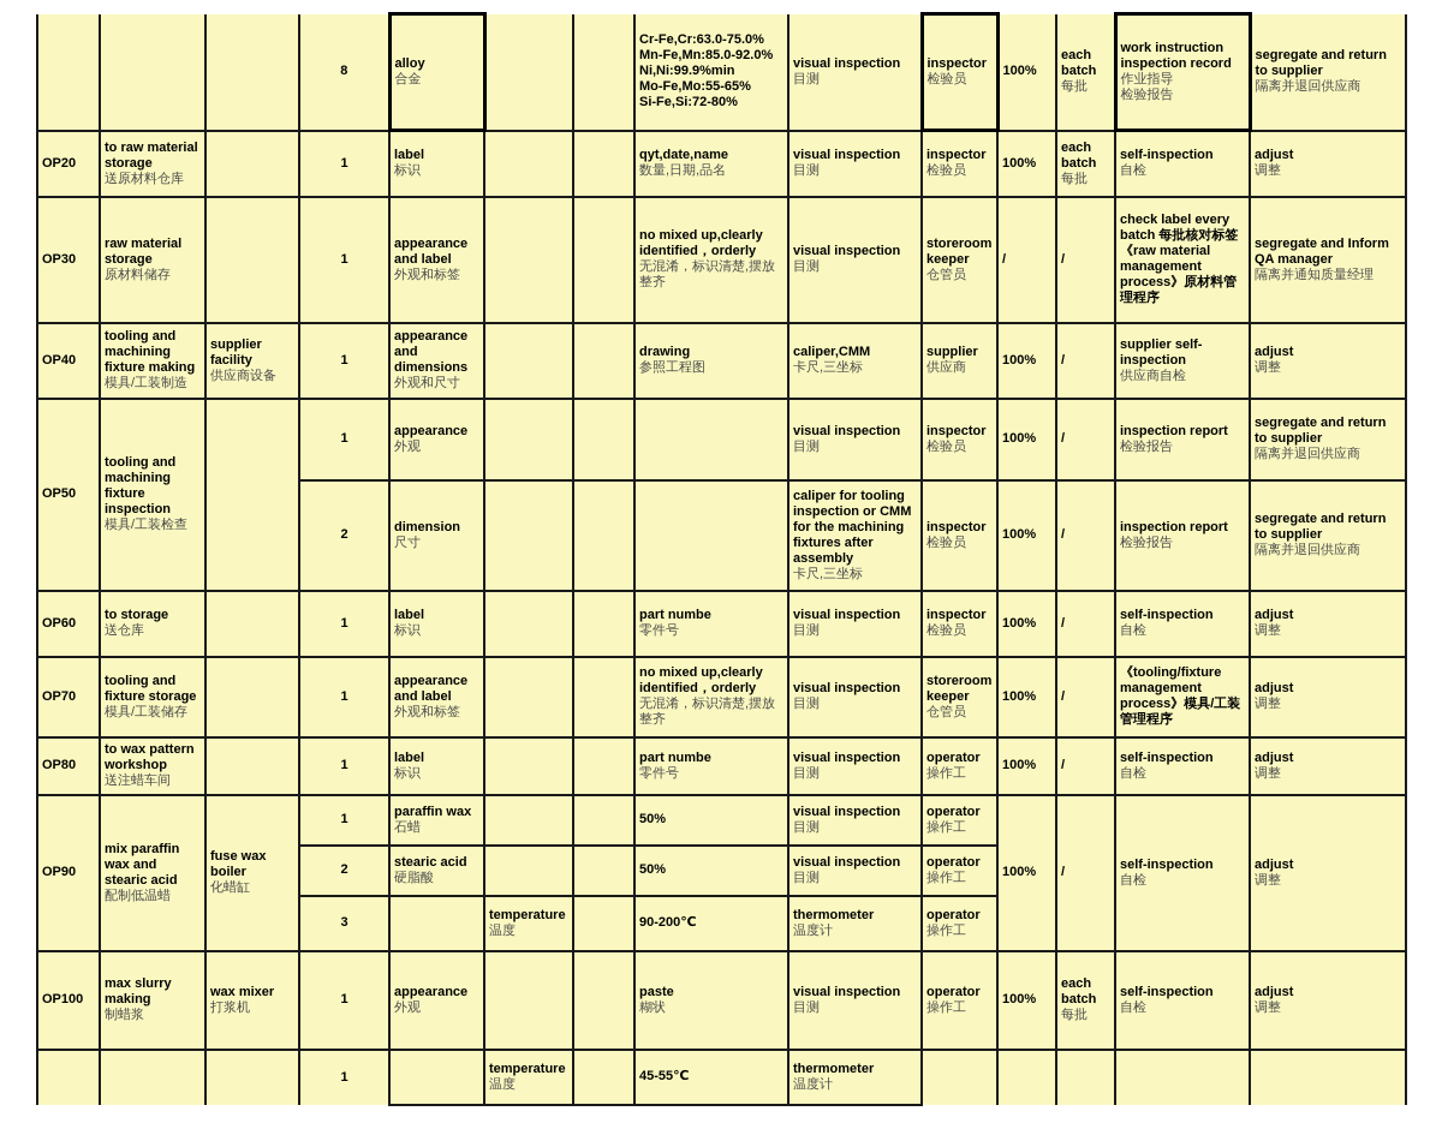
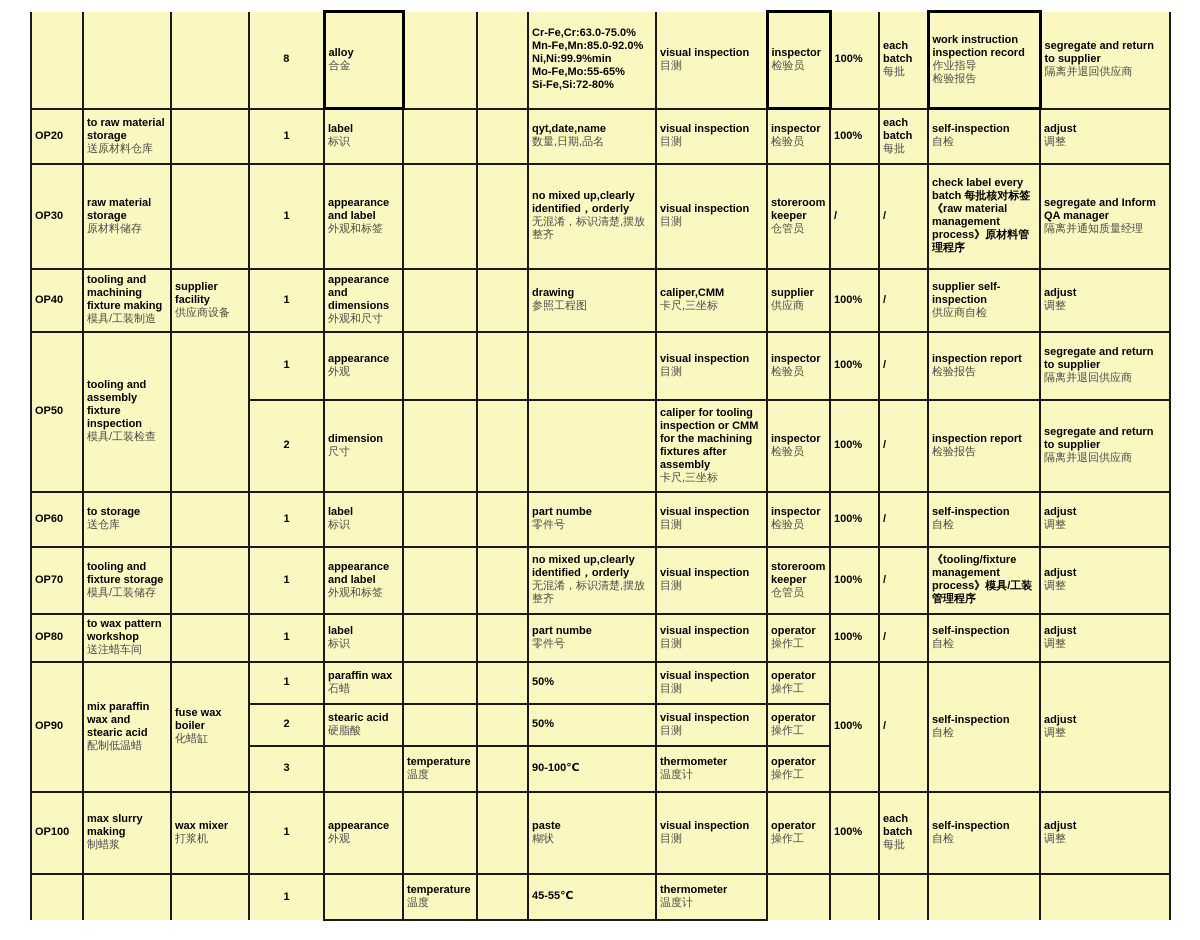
  			8	alloy合金			Cr-Fe,Cr:63.0-75.0% Mn-Fe,Mn:85.0-92.0% Ni,Ni:99.9%min Mo-Fe,Mo:55-65% Si-Fe,Si:72-80%	visual inspection目测	inspector检验员	100%	each batch每批	work instruction inspection record作业指导 检验报告	segregate and return to supplier隔离并退回供应商
  OP20	to raw material storage送原材料仓库		1	label标识			qyt,date,name数量,日期,品名	visual inspection目测	inspector检验员	100%	each batch每批	self-inspection自检	adjust调整
  OP30	raw material storage原材料储存		1	appearance and label外观和标签			no mixed up,clearly identified，orderly无混淆，标识清楚,摆放整齐	visual inspection目测	storeroom keeper仓管员	/	/	check label every batch 每批核对标签 《raw material management process》原材料管理程序	segregate and Inform QA manager隔离并通知质量经理
  OP40	tooling and machining fixture making模具/工装制造	supplier facility供应商设备	1	appearance and dimensions外观和尺寸			drawing参照工程图	caliper,CMM卡尺,三坐标	supplier供应商	100%	/	supplier self-inspection供应商自检	adjust调整
- OP50	tooling and machining fixture inspection模具/工装检查		1	appearance外观				visual inspection目测	inspector检验员	100%	/	inspection report检验报告	segregate and return to supplier隔离并退回供应商
+ OP50	tooling and assembly fixture inspection模具/工装检查		1	appearance外观				visual inspection目测	inspector检验员	100%	/	inspection report检验报告	segregate and return to supplier隔离并退回供应商
  2	dimension尺寸				caliper for tooling inspection or CMM for the machining fixtures after assembly卡尺,三坐标	inspector检验员	100%	/	inspection report检验报告	segregate and return to supplier隔离并退回供应商
  OP60	to storage送仓库		1	label标识			part numbe零件号	visual inspection目测	inspector检验员	100%	/	self-inspection自检	adjust调整
  OP70	tooling and fixture storage模具/工装储存		1	appearance and label外观和标签			no mixed up,clearly identified，orderly无混淆，标识清楚,摆放整齐	visual inspection目测	storeroom keeper仓管员	100%	/	《tooling/fixture management process》模具/工装管理程序	adjust调整
  OP80	to wax pattern workshop送注蜡车间		1	label标识			part numbe零件号	visual inspection目测	operator操作工	100%	/	self-inspection自检	adjust调整
  OP90	mix paraffin wax and stearic acid配制低温蜡	fuse wax boiler化蜡缸	1	paraffin wax石蜡			50%	visual inspection目测	operator操作工	100%	/	self-inspection自检	adjust调整
  2	stearic acid硬脂酸			50%	visual inspection目测	operator操作工
- 3		temperature温度		90-200℃	thermometer温度计	operator操作工
+ 3		temperature温度		90-100℃	thermometer温度计	operator操作工
  OP100	max slurry making制蜡浆	wax mixer打浆机	1	appearance外观			paste糊状	visual inspection目测	operator操作工	100%	each batch每批	self-inspection自检	adjust调整
  			1		temperature温度		45-55℃	thermometer温度计
